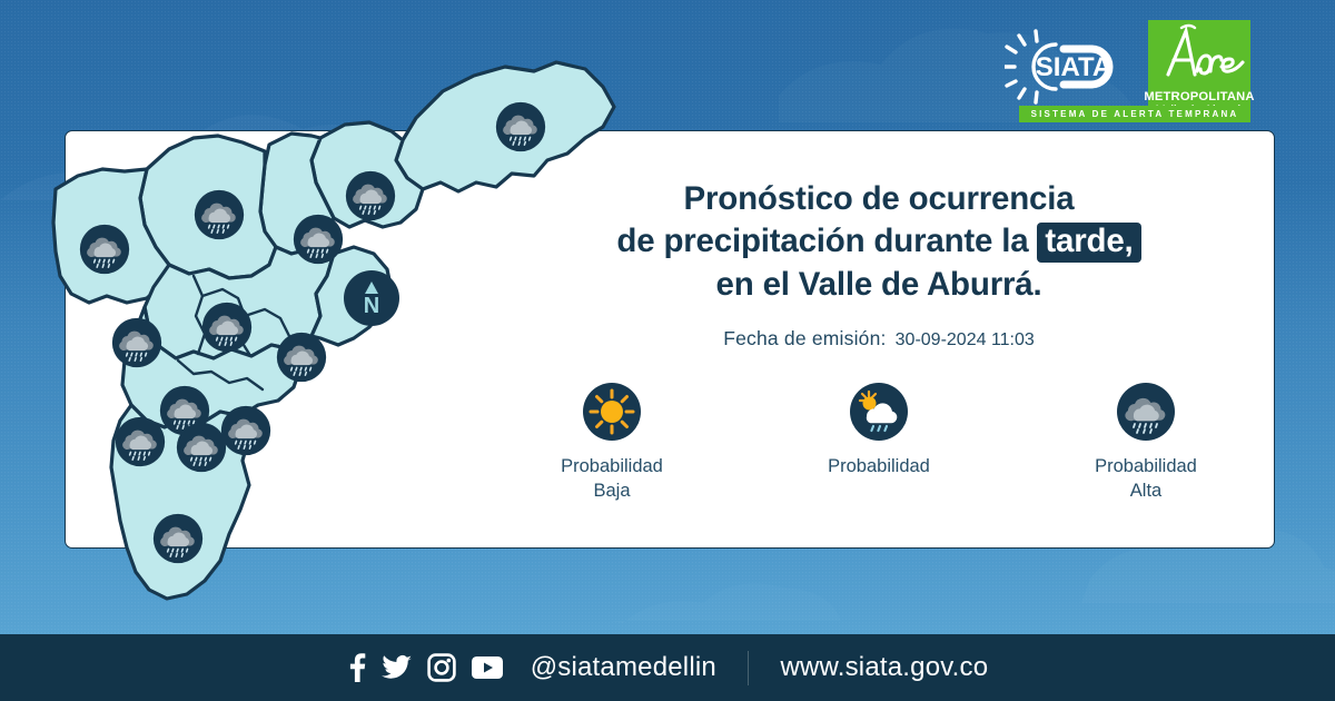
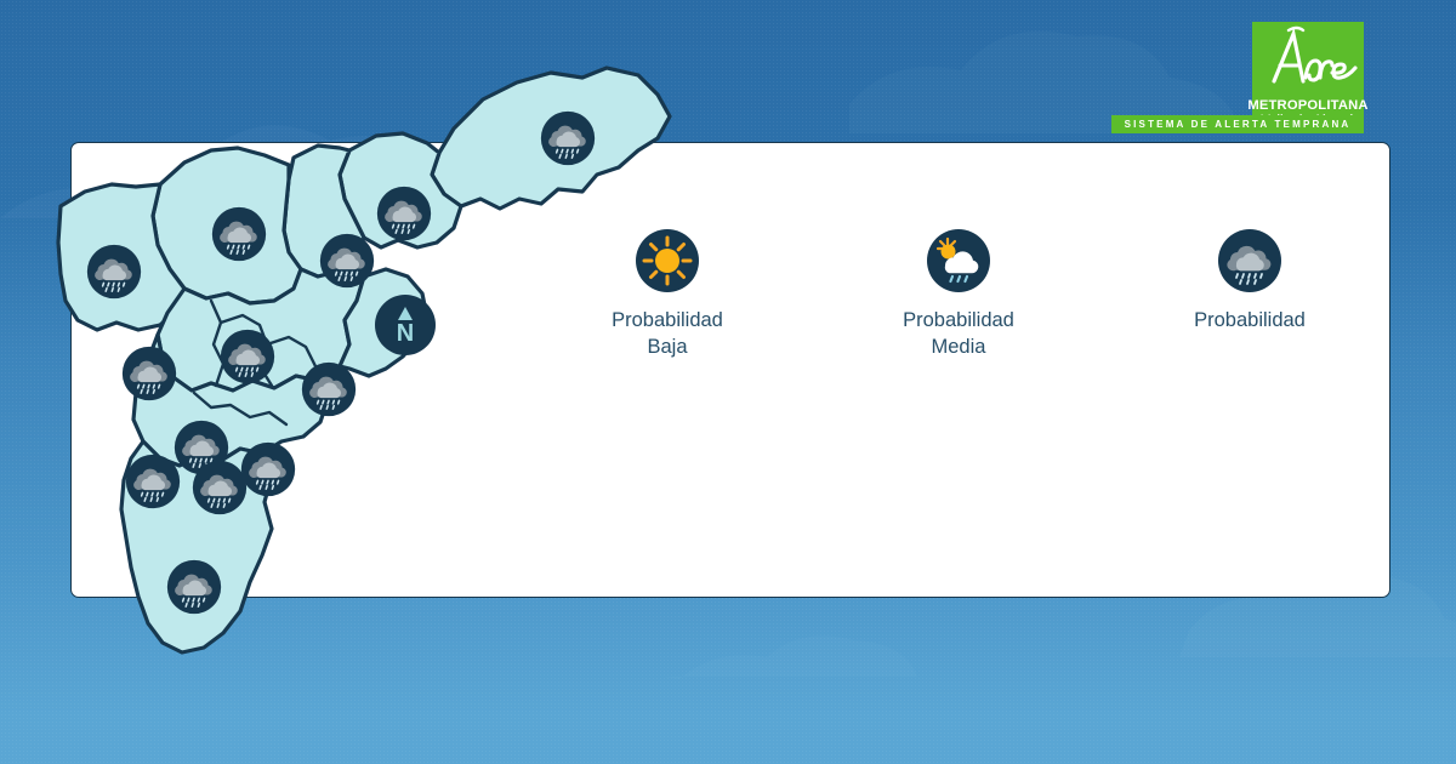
  N
- Pronóstico de ocurrencia
- de precipitación durante la tarde,
- en el Valle de Aburrá.
- Fecha de emisión: 30-09-2024 11:03
  Probabilidad
  Baja
  Probabilidad
+ Media
  Probabilidad
- Alta
- SIATA
  METROPOLITANA
  SISTEMA DE ALERTA TEMPRANA
- @siatamedellin
- www.siata.gov.co
